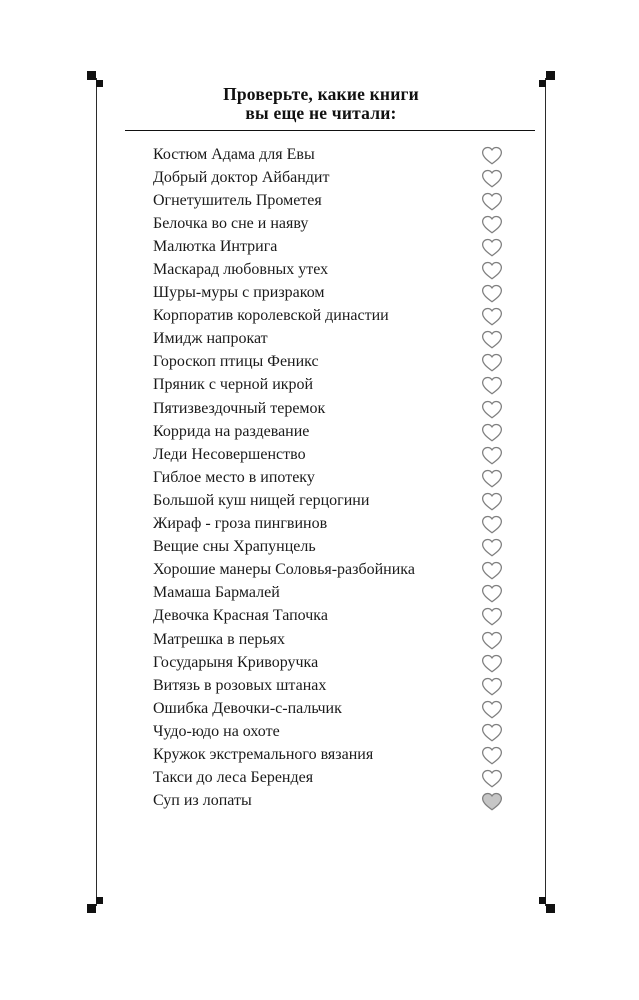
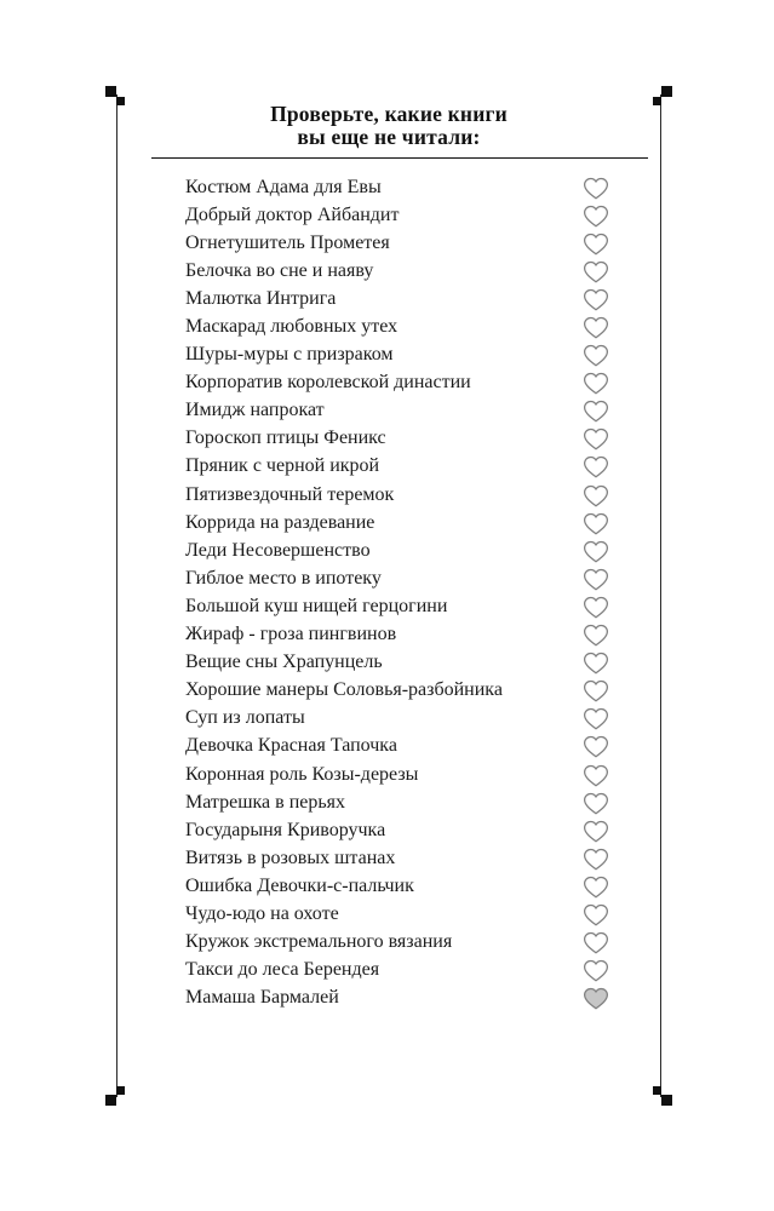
  Проверьте, какие книги
  вы еще не читали:
  Костюм Адама для Евы
  Добрый доктор Айбандит
  Огнетушитель Прометея
  Белочка во сне и наяву
  Малютка Интрига
  Маскарад любовных утех
  Шуры-муры с призраком
  Корпоратив королевской династии
  Имидж напрокат
  Гороскоп птицы Феникс
  Пряник с черной икрой
  Пятизвездочный теремок
  Коррида на раздевание
  Леди Несовершенство
  Гиблое место в ипотеку
  Большой куш нищей герцогини
  Жираф - гроза пингвинов
  Вещие сны Храпунцель
  Хорошие манеры Соловья-разбойника
- Мамаша Бармалей
+ Суп из лопаты
  Девочка Красная Тапочка
+ Коронная роль Козы-дерезы
  Матрешка в перьях
  Государыня Криворучка
  Витязь в розовых штанах
  Ошибка Девочки-с-пальчик
  Чудо-юдо на охоте
  Кружок экстремального вязания
  Такси до леса Берендея
- Суп из лопаты
+ Мамаша Бармалей
